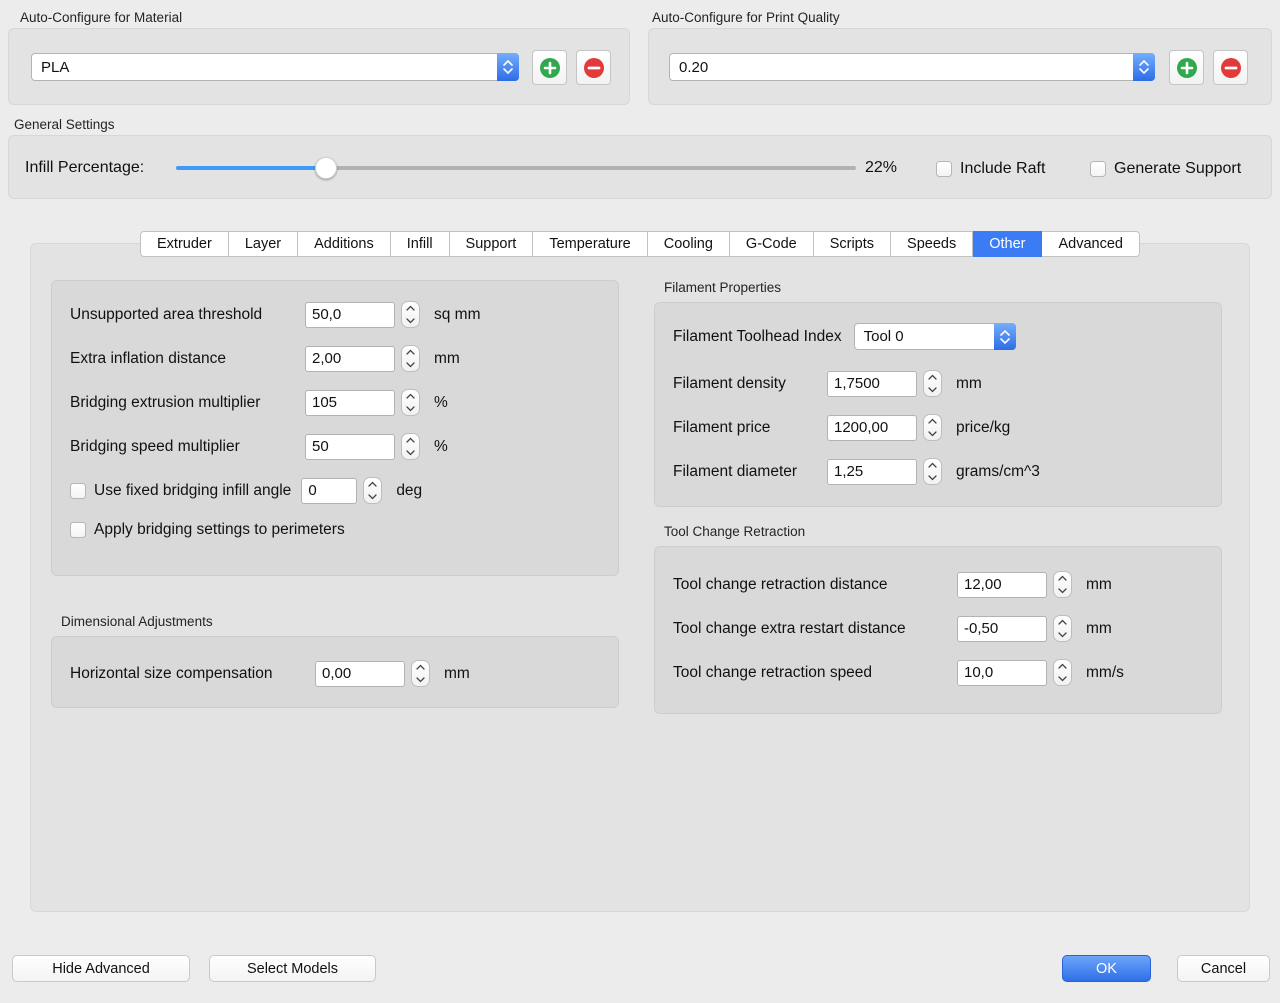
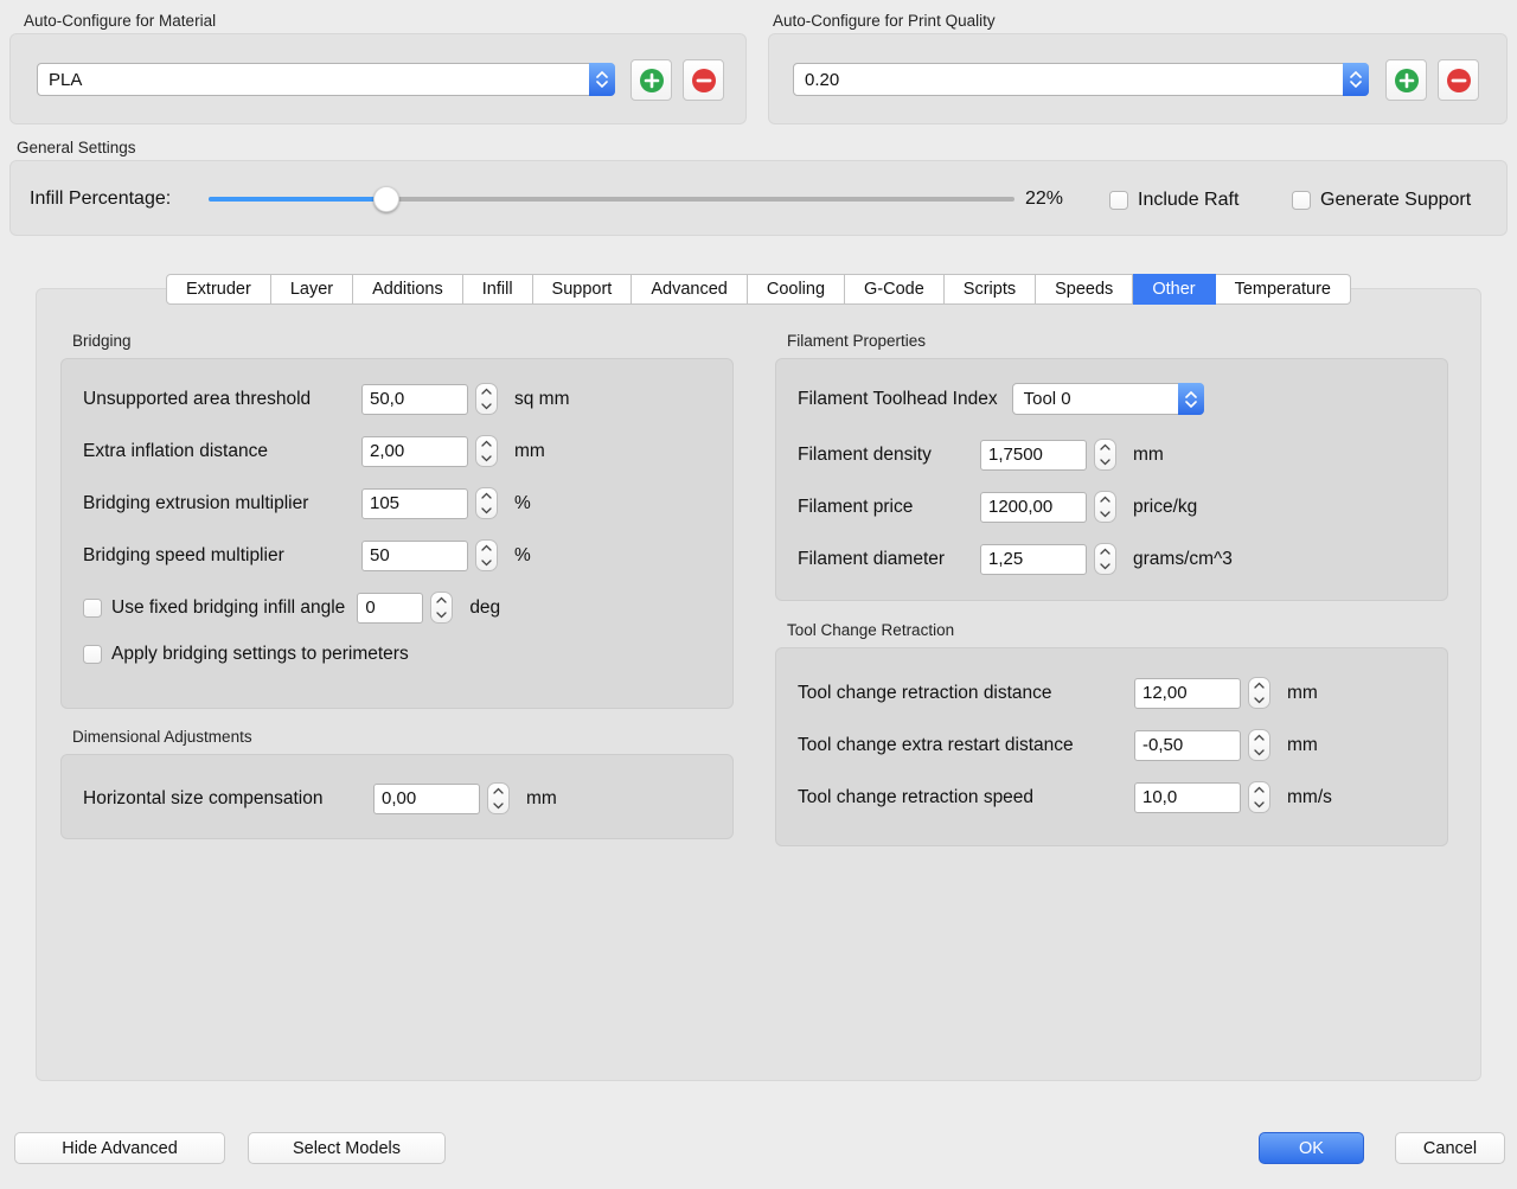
  Auto-Configure for Material
  PLA
  Auto-Configure for Print Quality
  0.20
  General Settings
  Infill Percentage:
  22%
  Include Raft
  Generate Support
  Extruder
  Layer
  Additions
  Infill
  Support
- Temperature
+ Advanced
  Cooling
  G-Code
  Scripts
  Speeds
  Other
- Advanced
+ Temperature
+ Bridging
  Unsupported area threshold
  50,0
  sq mm
  Extra inflation distance
  2,00
  mm
  Bridging extrusion multiplier
  105
  %
  Bridging speed multiplier
  50
  %
  Use fixed bridging infill angle
  0
  deg
  Apply bridging settings to perimeters
  Dimensional Adjustments
  Horizontal size compensation
  0,00
  mm
  Filament Properties
  Filament Toolhead Index
  Tool 0
  Filament density
  1,7500
  mm
  Filament price
  1200,00
  price/kg
  Filament diameter
  1,25
  grams/cm^3
  Tool Change Retraction
  Tool change retraction distance
  12,00
  mm
  Tool change extra restart distance
  -0,50
  mm
  Tool change retraction speed
  10,0
  mm/s
  Hide Advanced
  Select Models
  OK
  Cancel
